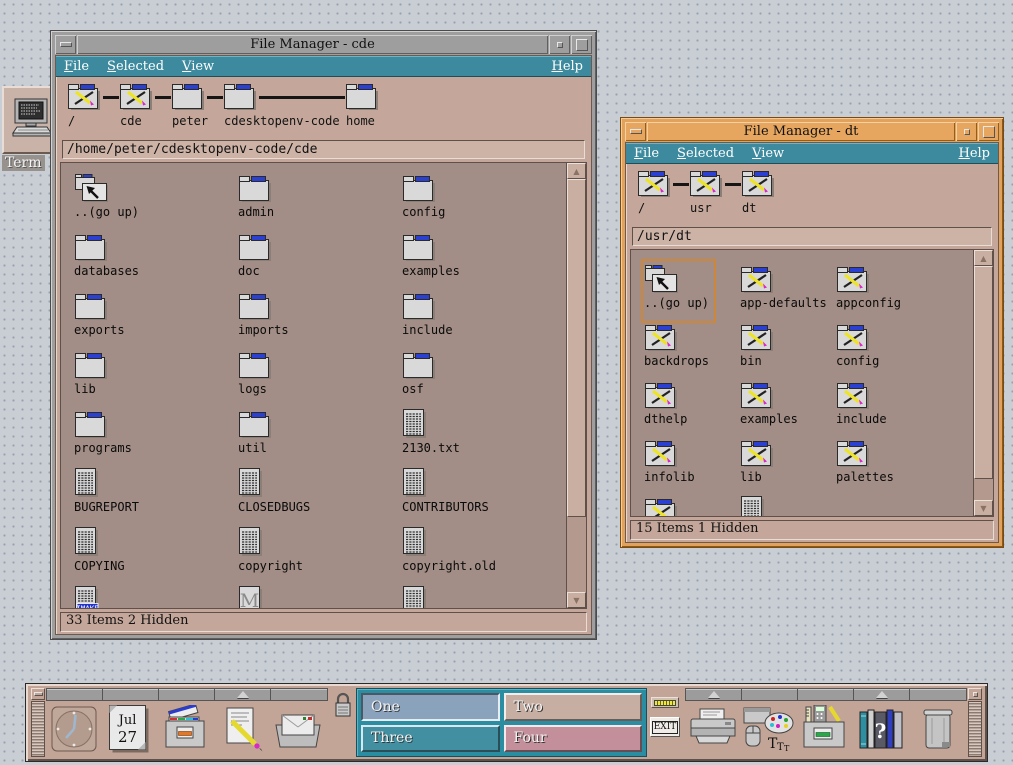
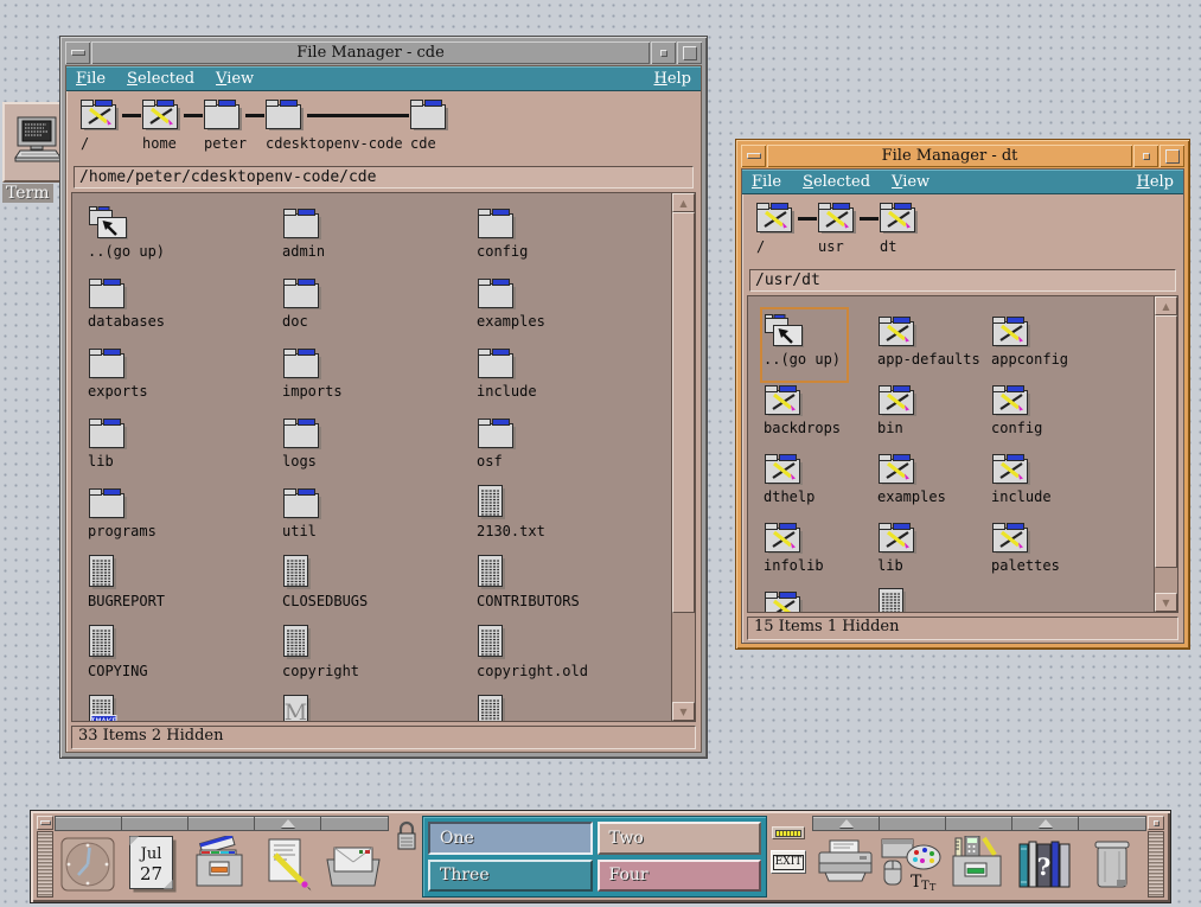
  Term
  File Manager - cde
  File Selected View
  Help
  /
- cde
+ home
  peter
  cdesktopenv-code
- home
+ cde
  /home/peter/cdesktopenv-code/cde
  ..(go up)
  admin
  config
  databases
  doc
  examples
  exports
  imports
  include
  lib
  logs
  osf
  programs
  util
  2130.txt
  BUGREPORT
  CLOSEDBUGS
  CONTRIBUTORS
  COPYING
  copyright
  copyright.old
  M
  ▲
  ▼
  33 Items 2 Hidden
  File Manager - dt
  File Selected View
  Help
  /
  usr
  dt
  /usr/dt
  ..(go up)
  app-defaults
  appconfig
  backdrops
  bin
  config
  dthelp
  examples
  include
  infolib
  lib
  palettes
  ▲
  ▼
  15 Items 1 Hidden
  Jul
  27
  One
  Two
  Three
  Four
  EXIT
  T
  T
  T
  ?
